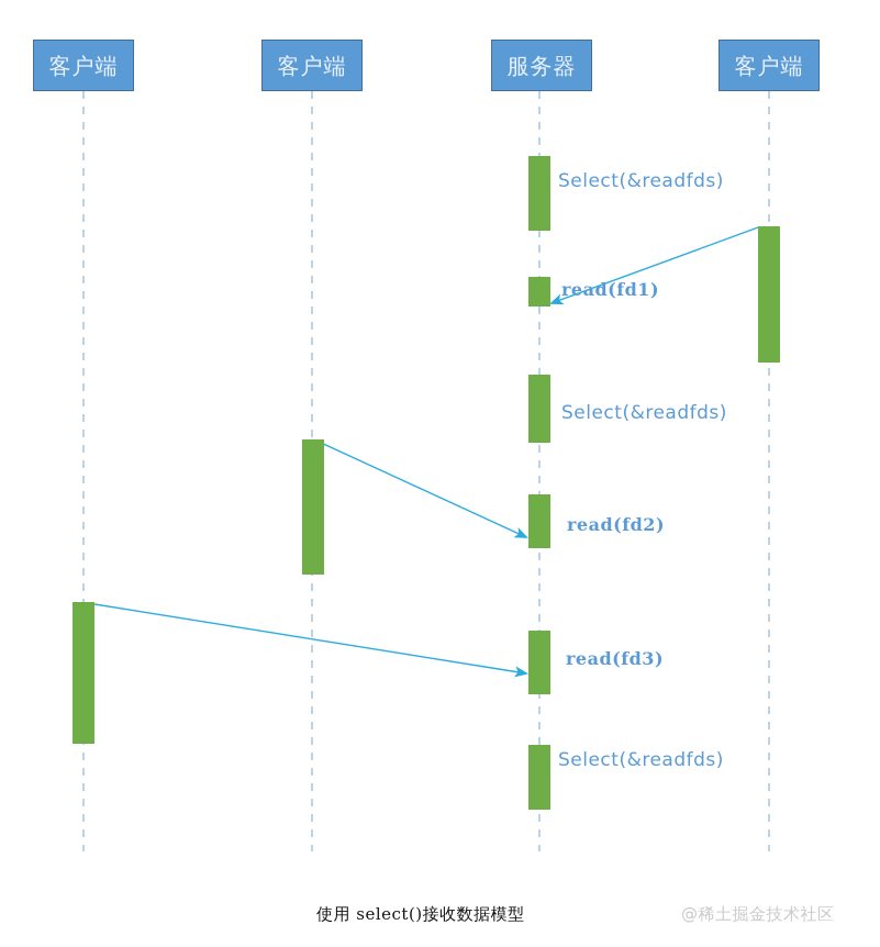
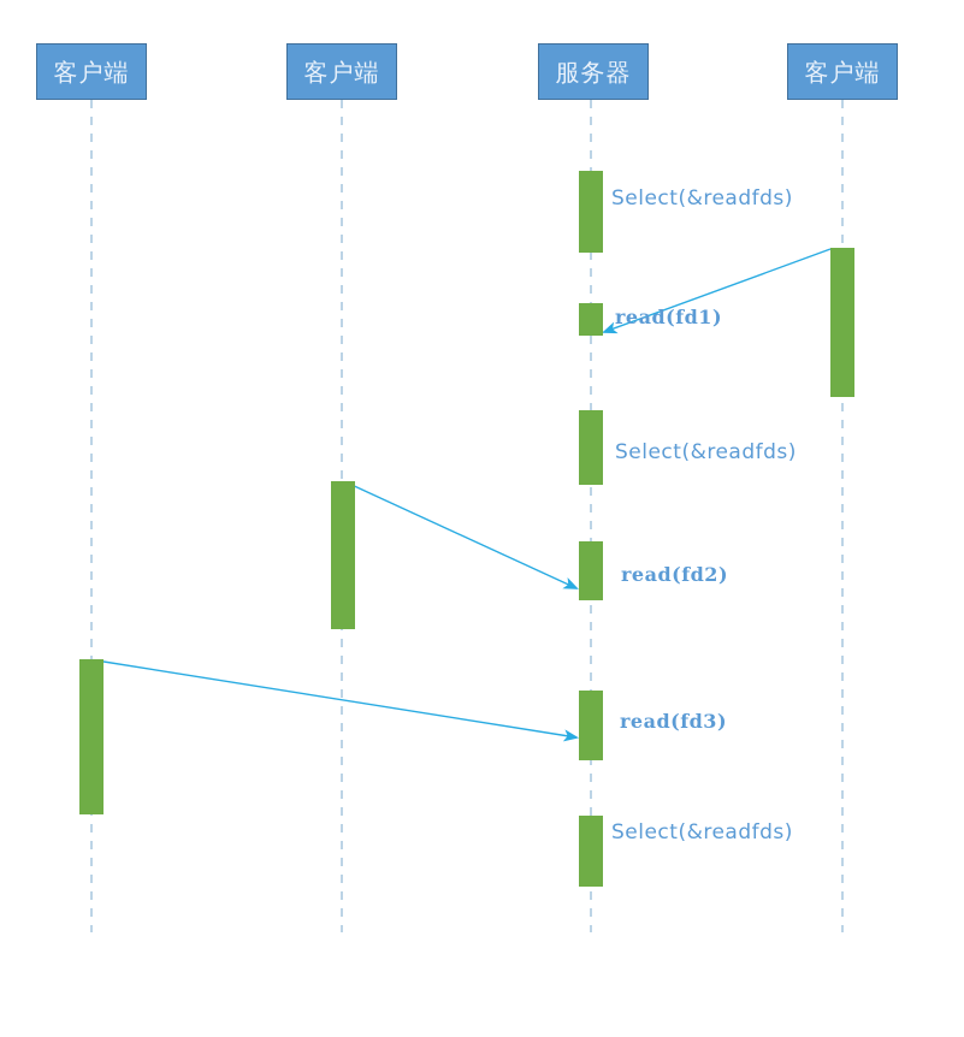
  客户端
  客户端
  服务器
  客户端
  Select(&readfds)
  read(fd1)
  Select(&readfds)
  read(fd2)
  read(fd3)
  Select(&readfds)
- 使用 select()接收数据模型
- @稀土掘金技术社区
